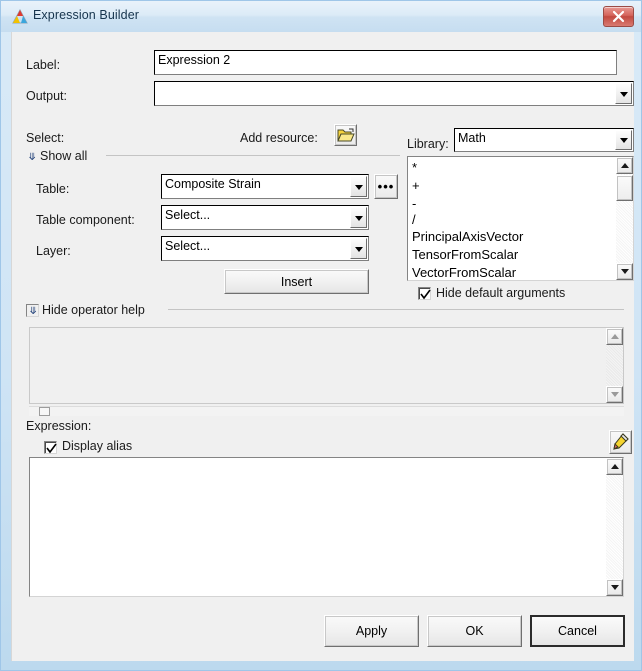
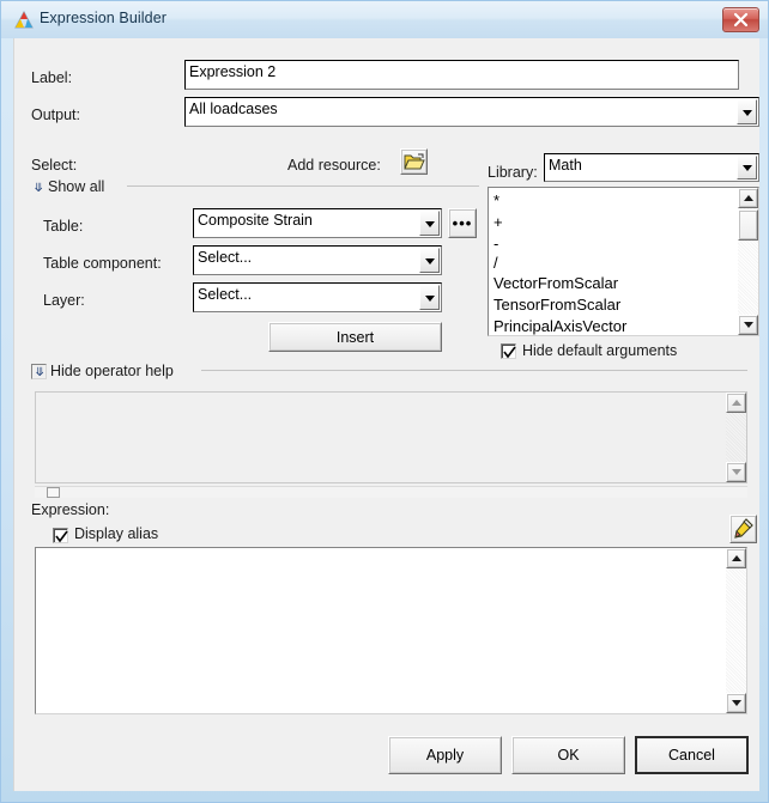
  Expression Builder
  Label:
  Expression 2
  Output:
+ All loadcases
  Select:
  Add resource:
  ⤋
  Show all
  Table:
  Composite Strain
  •••
  Table component:
  Select...
  Layer:
  Select...
  Insert
  Library:
  Math
  *
  +
  -
  /
- PrincipalAxisVector
+ VectorFromScalar
  TensorFromScalar
- VectorFromScalar
+ PrincipalAxisVector
  Hide default arguments
  ⤋
  Hide operator help
  Expression:
  Display alias
  Apply
  OK
  Cancel
